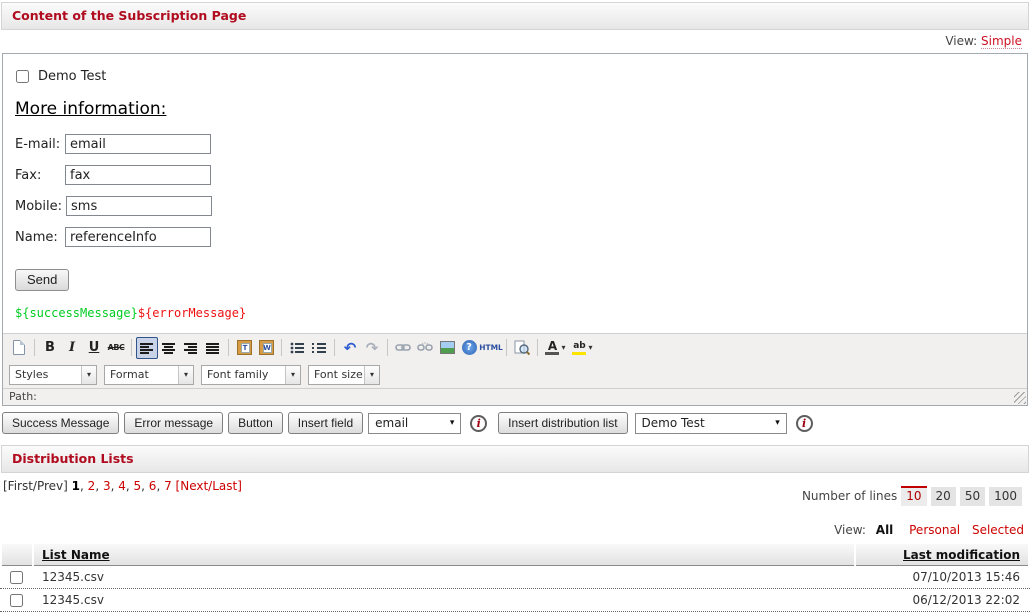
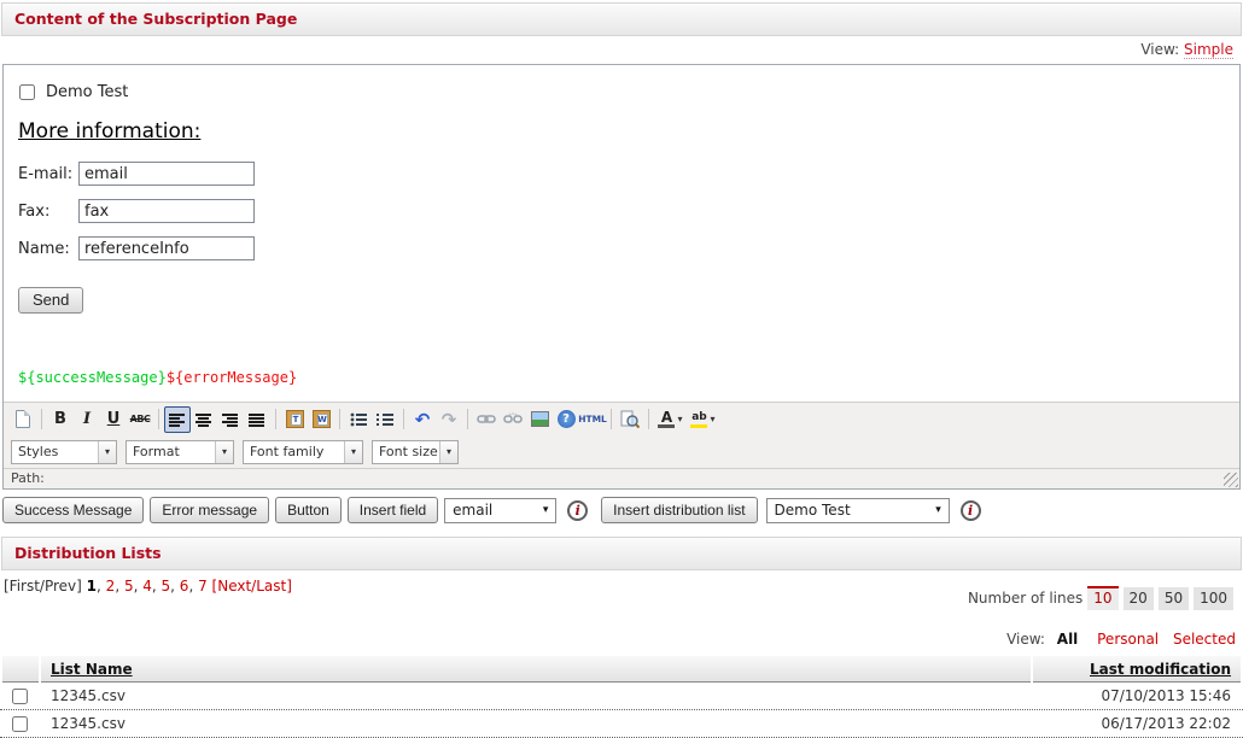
  Content of the Subscription Page
  View: Simple
  Demo Test
  More information:
  E-mail:
  email
  Fax:
  fax
- Mobile:
- sms
  Name:
  referenceInfo
  Send
  ${successMessage}${errorMessage}
  B
  I
  U
  ABC
  T
  W
  ↶
  ↷
  ?
  HTML
  A
  ▾
  ab
  ▾
  Styles
  ▾
  Format
  ▾
  Font family
  ▾
  Font size
  ▾
  Path:
  Success Message
  Error message
  Button
  Insert field
  email
  ▾
  i
  Insert distribution list
  Demo Test
  ▾
  i
  Distribution Lists
- [First/Prev] 1, 2, 3, 4, 5, 6, 7 [Next/Last]
+ [First/Prev] 1, 2, 5, 4, 5, 6, 7 [Next/Last]
  Number of lines
  10
  20
  50
  100
  View: All Personal Selected
  List Name
  Last modification
  12345.csv
  07/10/2013 15:46
  12345.csv
- 06/12/2013 22:02
+ 06/17/2013 22:02
